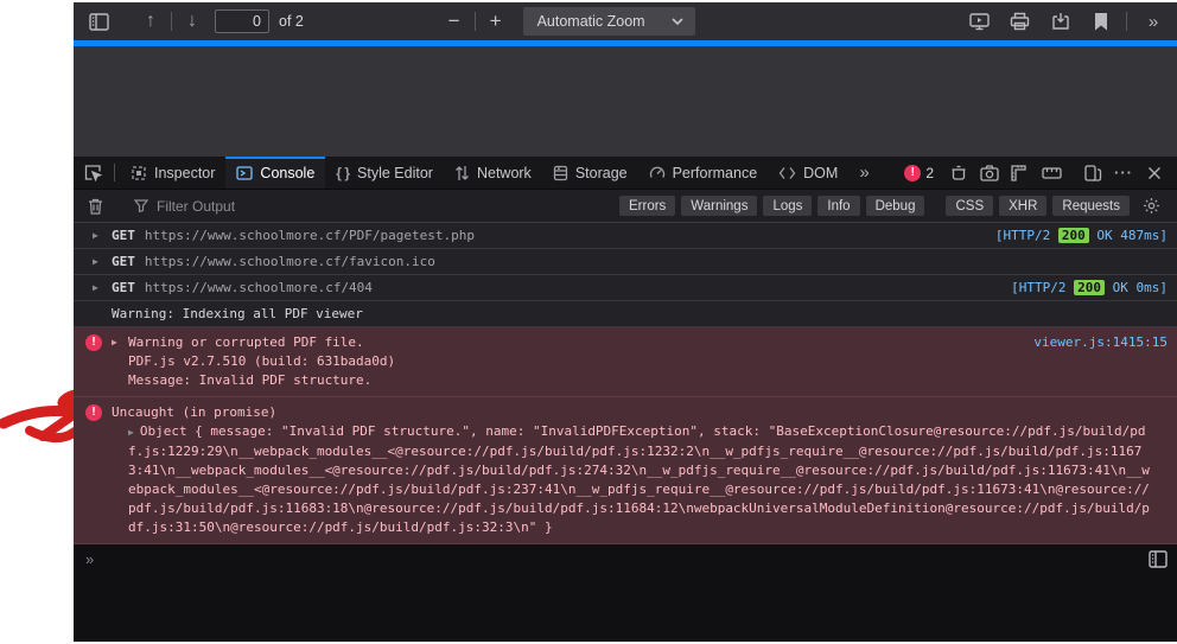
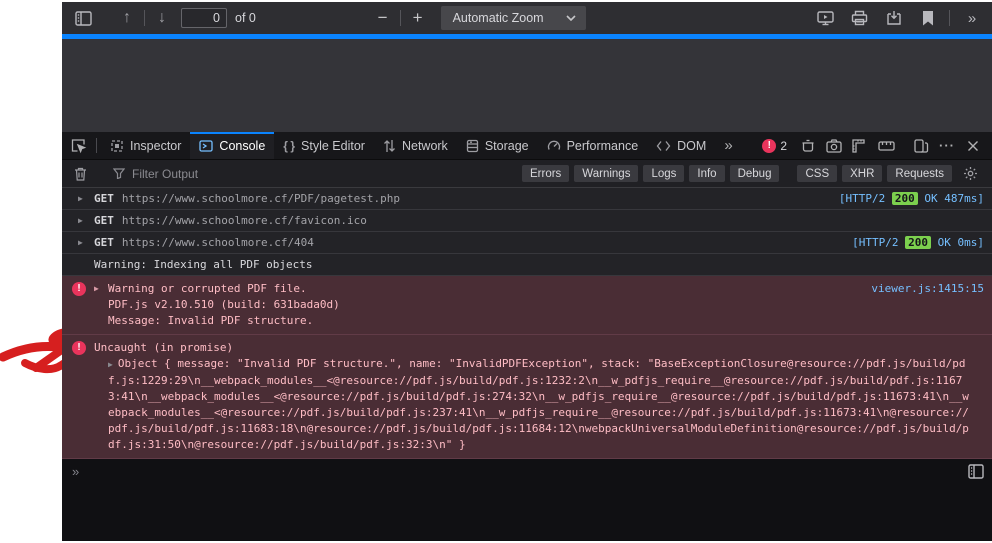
  ↑
  ↓
  0
- of 2
+ of 0
  −
  +
  Automatic Zoom
  »
  Inspector
  Console
  { }
  Style Editor
  Network
  Storage
  Performance
  DOM
  »
  !
  2
  ···
  Filter Output
  Errors
  Warnings
  Logs
  Info
  Debug
  CSS
  XHR
  Requests
  ▶
  GET
  https://www.schoolmore.cf/PDF/pagetest.php
  [HTTP/2 200 OK 487ms]
  ▶
  GET
  https://www.schoolmore.cf/favicon.ico
  ▶
  GET
  https://www.schoolmore.cf/404
  [HTTP/2 200 OK 0ms]
- Warning: Indexing all PDF viewer
+ Warning: Indexing all PDF objects
  !
  ▶
  Warning or corrupted PDF file.
- PDF.js v2.7.510 (build: 631bada0d)
+ PDF.js v2.10.510 (build: 631bada0d)
  Message: Invalid PDF structure.
  viewer.js:1415:15
  !
  Uncaught (in promise)
  ▶ Object { message: "Invalid PDF structure.", name: "InvalidPDFException", stack: "BaseExceptionClosure@resource://pdf.js/build/pdf.js:1229:29\n__webpack_modules__<@resource://pdf.js/build/pdf.js:1232:2\n__w_pdfjs_require__@resource://pdf.js/build/pdf.js:11673:41\n__webpack_modules__<@resource://pdf.js/build/pdf.js:274:32\n__w_pdfjs_require__@resource://pdf.js/build/pdf.js:11673:41\n__webpack_modules__<@resource://pdf.js/build/pdf.js:237:41\n__w_pdfjs_require__@resource://pdf.js/build/pdf.js:11673:41\n@resource://pdf.js/build/pdf.js:11683:18\n@resource://pdf.js/build/pdf.js:11684:12\nwebpackUniversalModuleDefinition@resource://pdf.js/build/pdf.js:31:50\n@resource://pdf.js/build/pdf.js:32:3\n" }
  »
